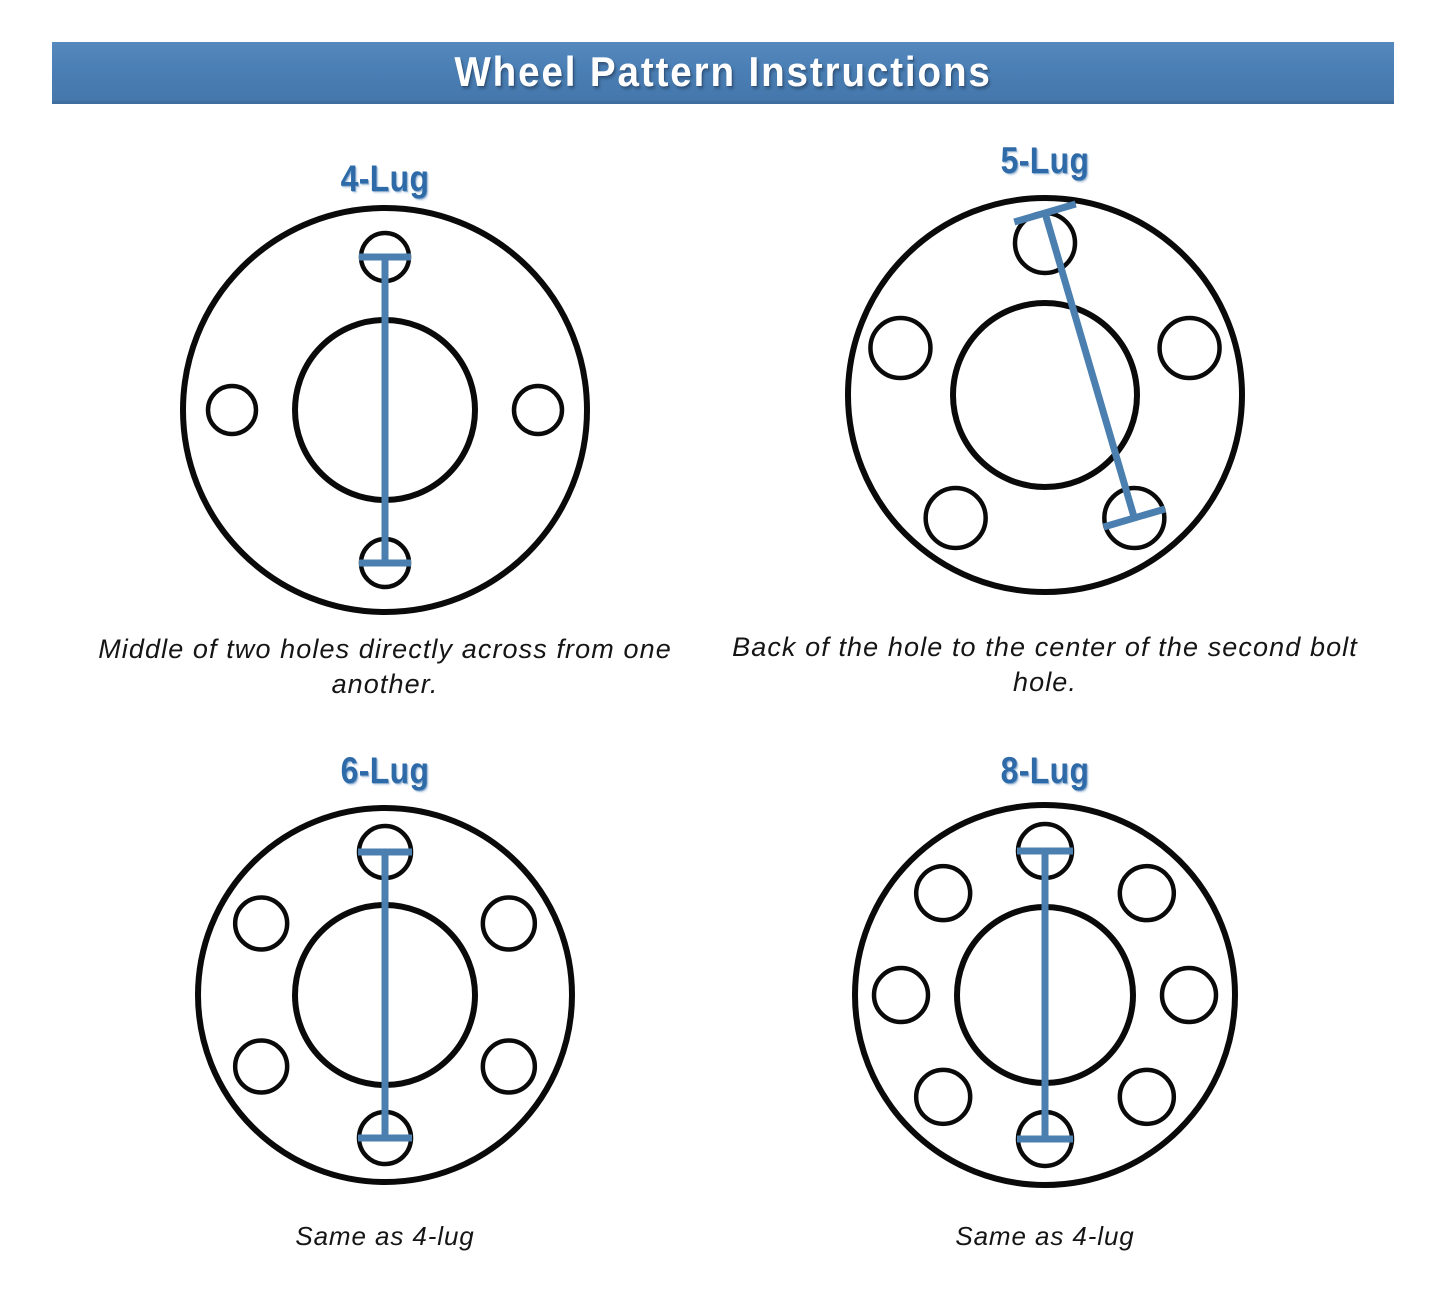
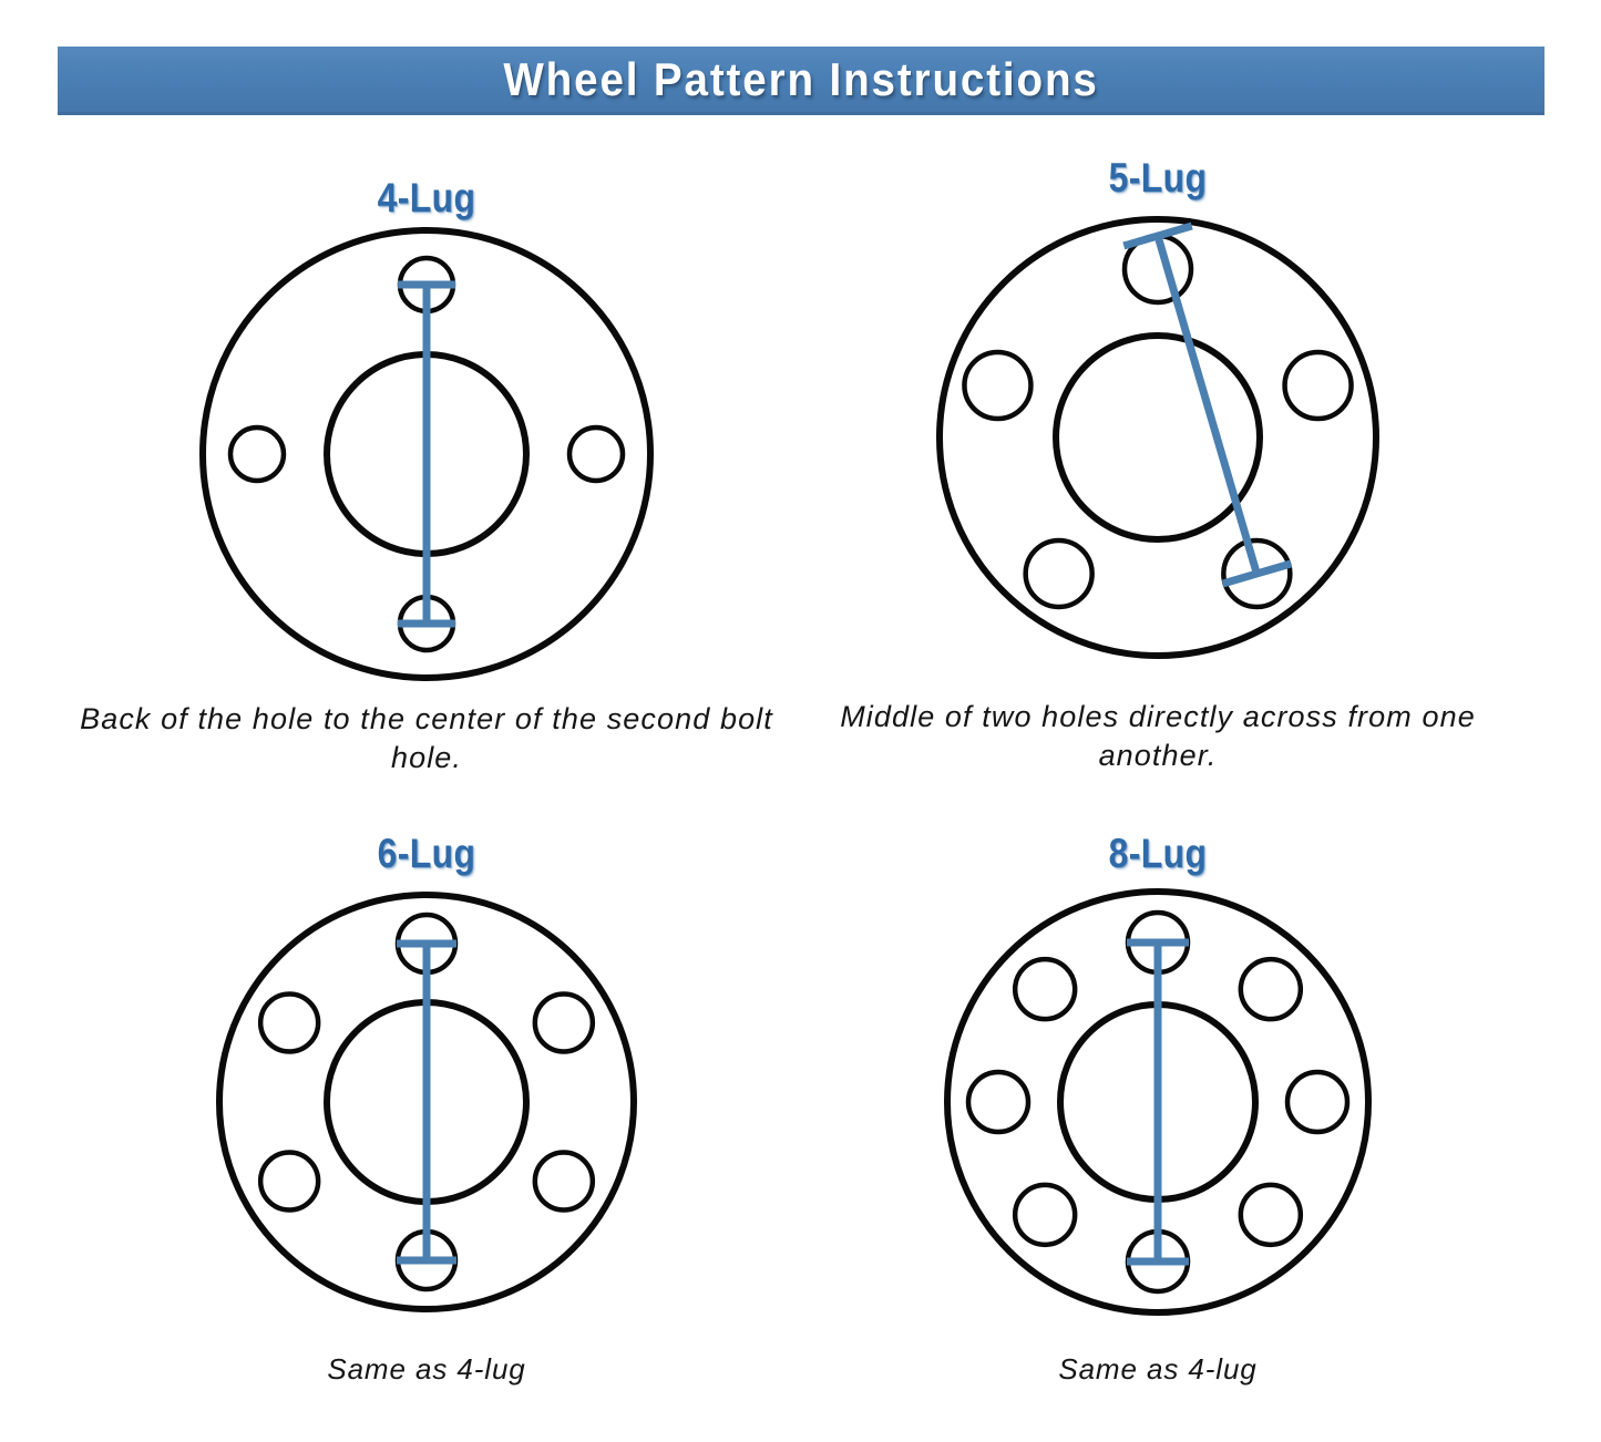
  Wheel Pattern Instructions
  4-Lug
- Middle of two holes directly across from one another.
+ Back of the hole to the center of the second bolt hole.
  5-Lug
- Back of the hole to the center of the second bolt hole.
+ Middle of two holes directly across from one another.
  6-Lug
  Same as 4-lug
  8-Lug
  Same as 4-lug
